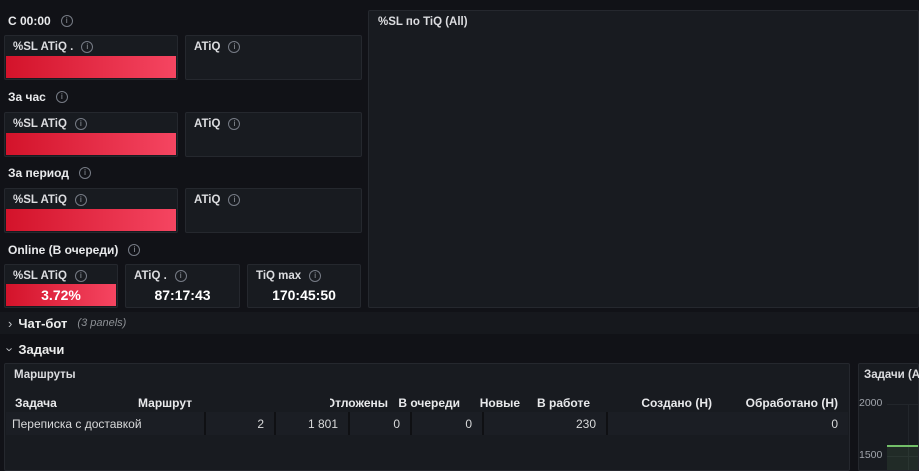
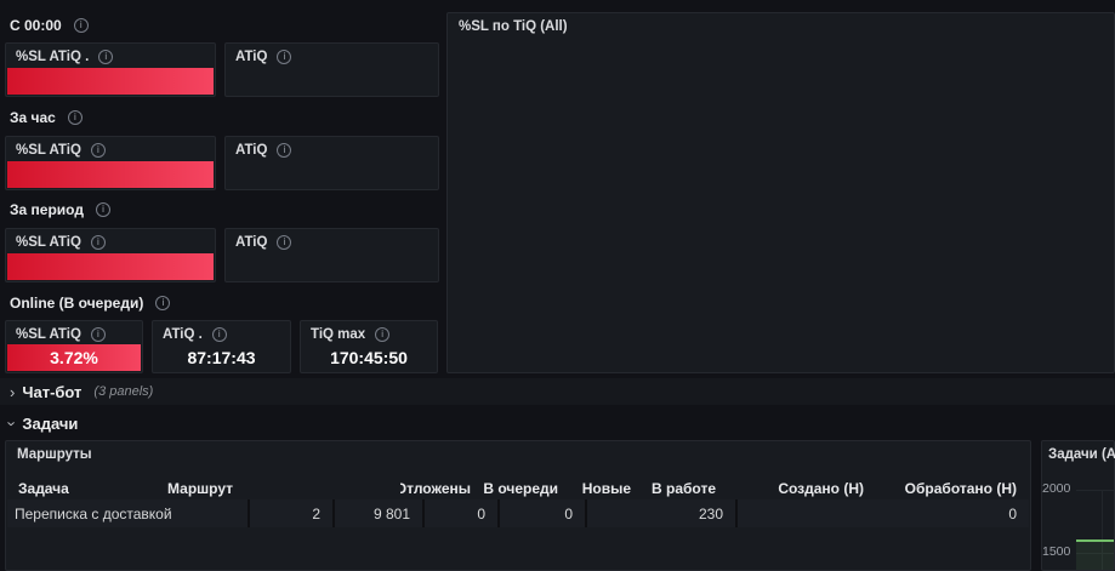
  С 00:00
  i
  %SL ATiQ .
  i
  ATiQ
  i
  За час
  i
  %SL ATiQ
  i
  ATiQ
  i
  За период
  i
  %SL ATiQ
  i
  ATiQ
  i
  Online (В очереди)
  i
  %SL ATiQ
  i
  3.72%
  ATiQ .
  i
  87:17:43
  TiQ max
  i
  170:45:50
  %SL по TiQ (All)
  ›
  Чат-бот
  (3 panels)
  Задачи
  Маршруты
  Задача
  Маршрут
  Отложены
  В очереди
  Новые
  В работе
  Создано (Н)
  Обработано (Н)
  Переписка с доставкой
  2
- 1 801
+ 9 801
  0
  0
  230
  0
  Задачи (A
  2000
  1500
